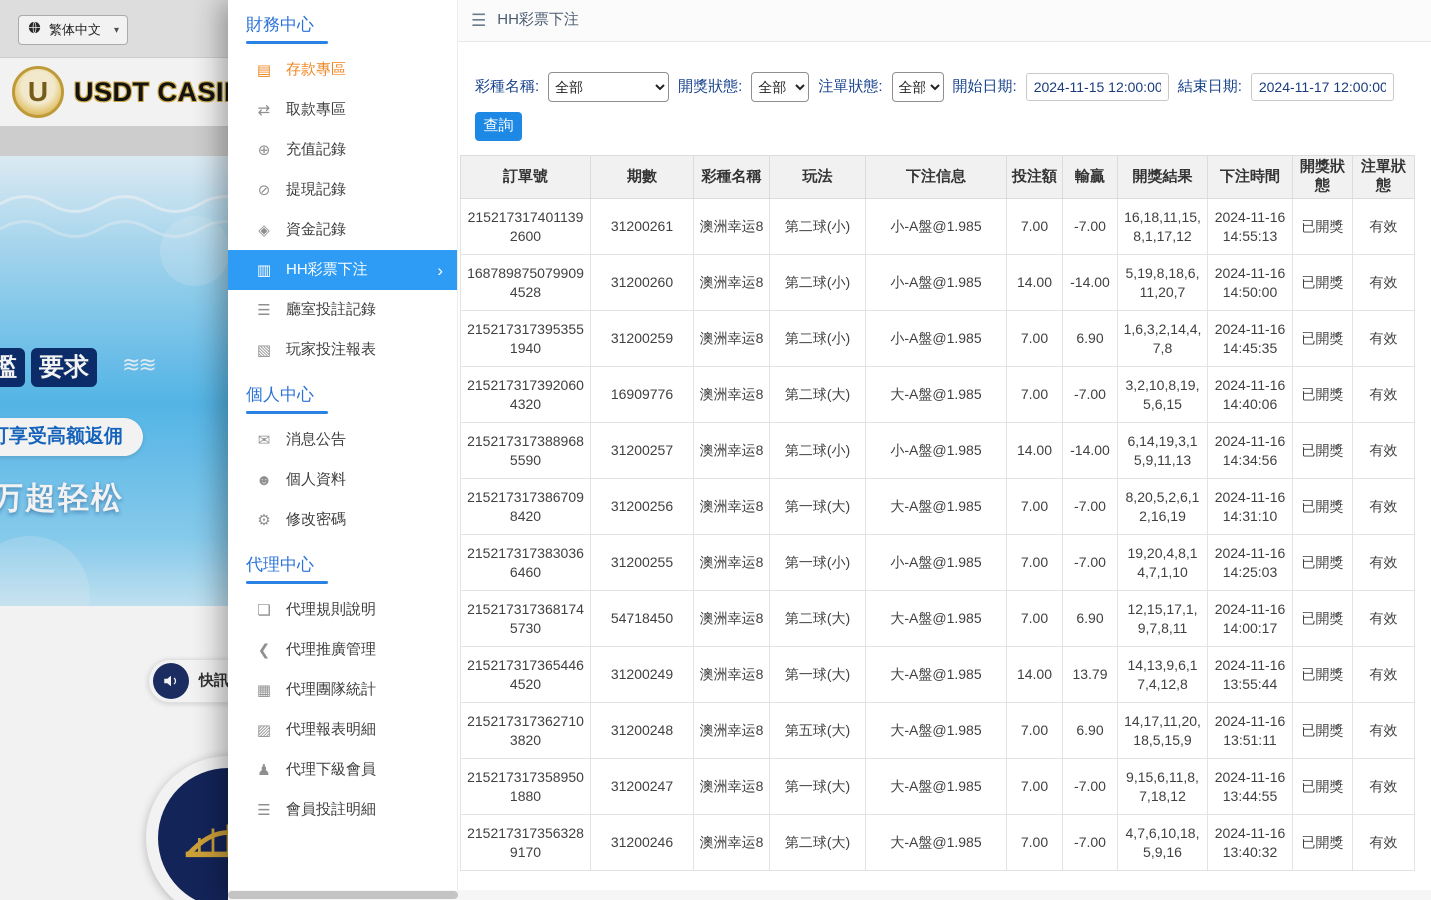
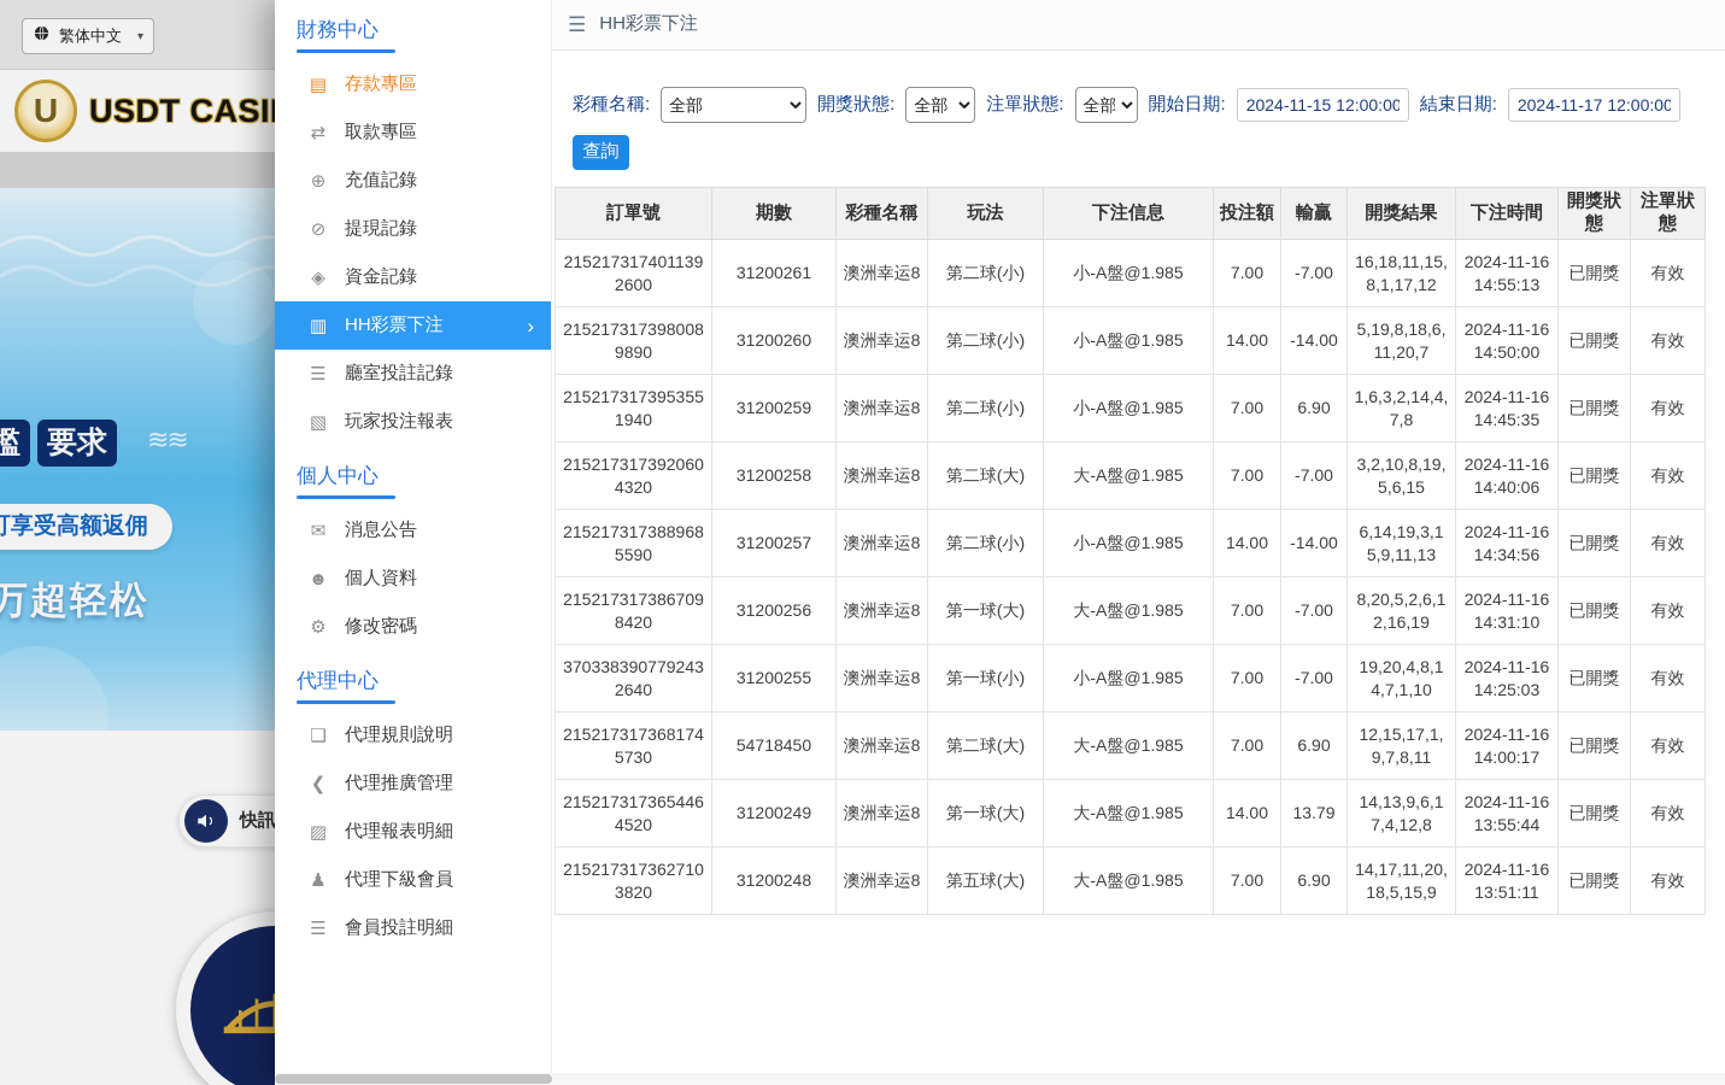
  繁体中文
  ▾
  U
  USDT CASI
  檻
  要求
  ≋≋
  享受高额返佣
  万超轻松
  財務中心
  ▤
  存款專區
  ⇄
  取款專區
  ⊕
  充值記錄
  ⊘
  提現記錄
  ◈
  資金記錄
  ▥
  HH彩票下注
  ›
  ☰
  廳室投註記錄
  ▧
  玩家投注報表
  個人中心
  ✉
  消息公告
  ☻
  個人資料
  ⚙
  修改密碼
  代理中心
  ❏
  代理規則說明
  ❮
  代理推廣管理
- ▦
- 代理團隊統計
  ▨
  代理報表明細
  ♟
  代理下級會員
  ☰
  會員投註明細
  ☰
  HH彩票下注
  彩種名稱:
  全部
  開獎狀態:
  全部
  注單狀態:
  全部
  開始日期:
  2024-11-15 12:00:00
  結束日期:
  2024-11-17 12:00:00
  查詢
  訂單號	期數	彩種名稱	玩法	下注信息	投注額	輸贏	開獎結果	下注時間	開獎狀態	注單狀態
  2152173174011392600	31200261	澳洲幸运8	第二球(小)	小-A盤@1.985	7.00	-7.00	16,18,11,15,8,1,17,12	2024-11-16 14:55:13	已開獎	有效
- 1687898750799094528	31200260	澳洲幸运8	第二球(小)	小-A盤@1.985	14.00	-14.00	5,19,8,18,6,11,20,7	2024-11-16 14:50:00	已開獎	有效
+ 2152173173980089890	31200260	澳洲幸运8	第二球(小)	小-A盤@1.985	14.00	-14.00	5,19,8,18,6,11,20,7	2024-11-16 14:50:00	已開獎	有效
  2152173173953551940	31200259	澳洲幸运8	第二球(小)	小-A盤@1.985	7.00	6.90	1,6,3,2,14,4,7,8	2024-11-16 14:45:35	已開獎	有效
- 2152173173920604320	16909776	澳洲幸运8	第二球(大)	大-A盤@1.985	7.00	-7.00	3,2,10,8,19,5,6,15	2024-11-16 14:40:06	已開獎	有效
+ 2152173173920604320	31200258	澳洲幸运8	第二球(大)	大-A盤@1.985	7.00	-7.00	3,2,10,8,19,5,6,15	2024-11-16 14:40:06	已開獎	有效
  2152173173889685590	31200257	澳洲幸运8	第二球(小)	小-A盤@1.985	14.00	-14.00	6,14,19,3,15,9,11,13	2024-11-16 14:34:56	已開獎	有效
  2152173173867098420	31200256	澳洲幸运8	第一球(大)	大-A盤@1.985	7.00	-7.00	8,20,5,2,6,12,16,19	2024-11-16 14:31:10	已開獎	有效
- 2152173173830366460	31200255	澳洲幸运8	第一球(小)	小-A盤@1.985	7.00	-7.00	19,20,4,8,14,7,1,10	2024-11-16 14:25:03	已開獎	有效
+ 3703383907792432640	31200255	澳洲幸运8	第一球(小)	小-A盤@1.985	7.00	-7.00	19,20,4,8,14,7,1,10	2024-11-16 14:25:03	已開獎	有效
  2152173173681745730	54718450	澳洲幸运8	第二球(大)	大-A盤@1.985	7.00	6.90	12,15,17,1,9,7,8,11	2024-11-16 14:00:17	已開獎	有效
  2152173173654464520	31200249	澳洲幸运8	第一球(大)	大-A盤@1.985	14.00	13.79	14,13,9,6,17,4,12,8	2024-11-16 13:55:44	已開獎	有效
  2152173173627103820	31200248	澳洲幸运8	第五球(大)	大-A盤@1.985	7.00	6.90	14,17,11,20,18,5,15,9	2024-11-16 13:51:11	已開獎	有效
- 2152173173589501880	31200247	澳洲幸运8	第一球(大)	大-A盤@1.985	7.00	-7.00	9,15,6,11,8,7,18,12	2024-11-16 13:44:55	已開獎	有效
- 2152173173563289170	31200246	澳洲幸运8	第二球(大)	大-A盤@1.985	7.00	-7.00	4,7,6,10,18,5,9,16	2024-11-16 13:40:32	已開獎	有效
